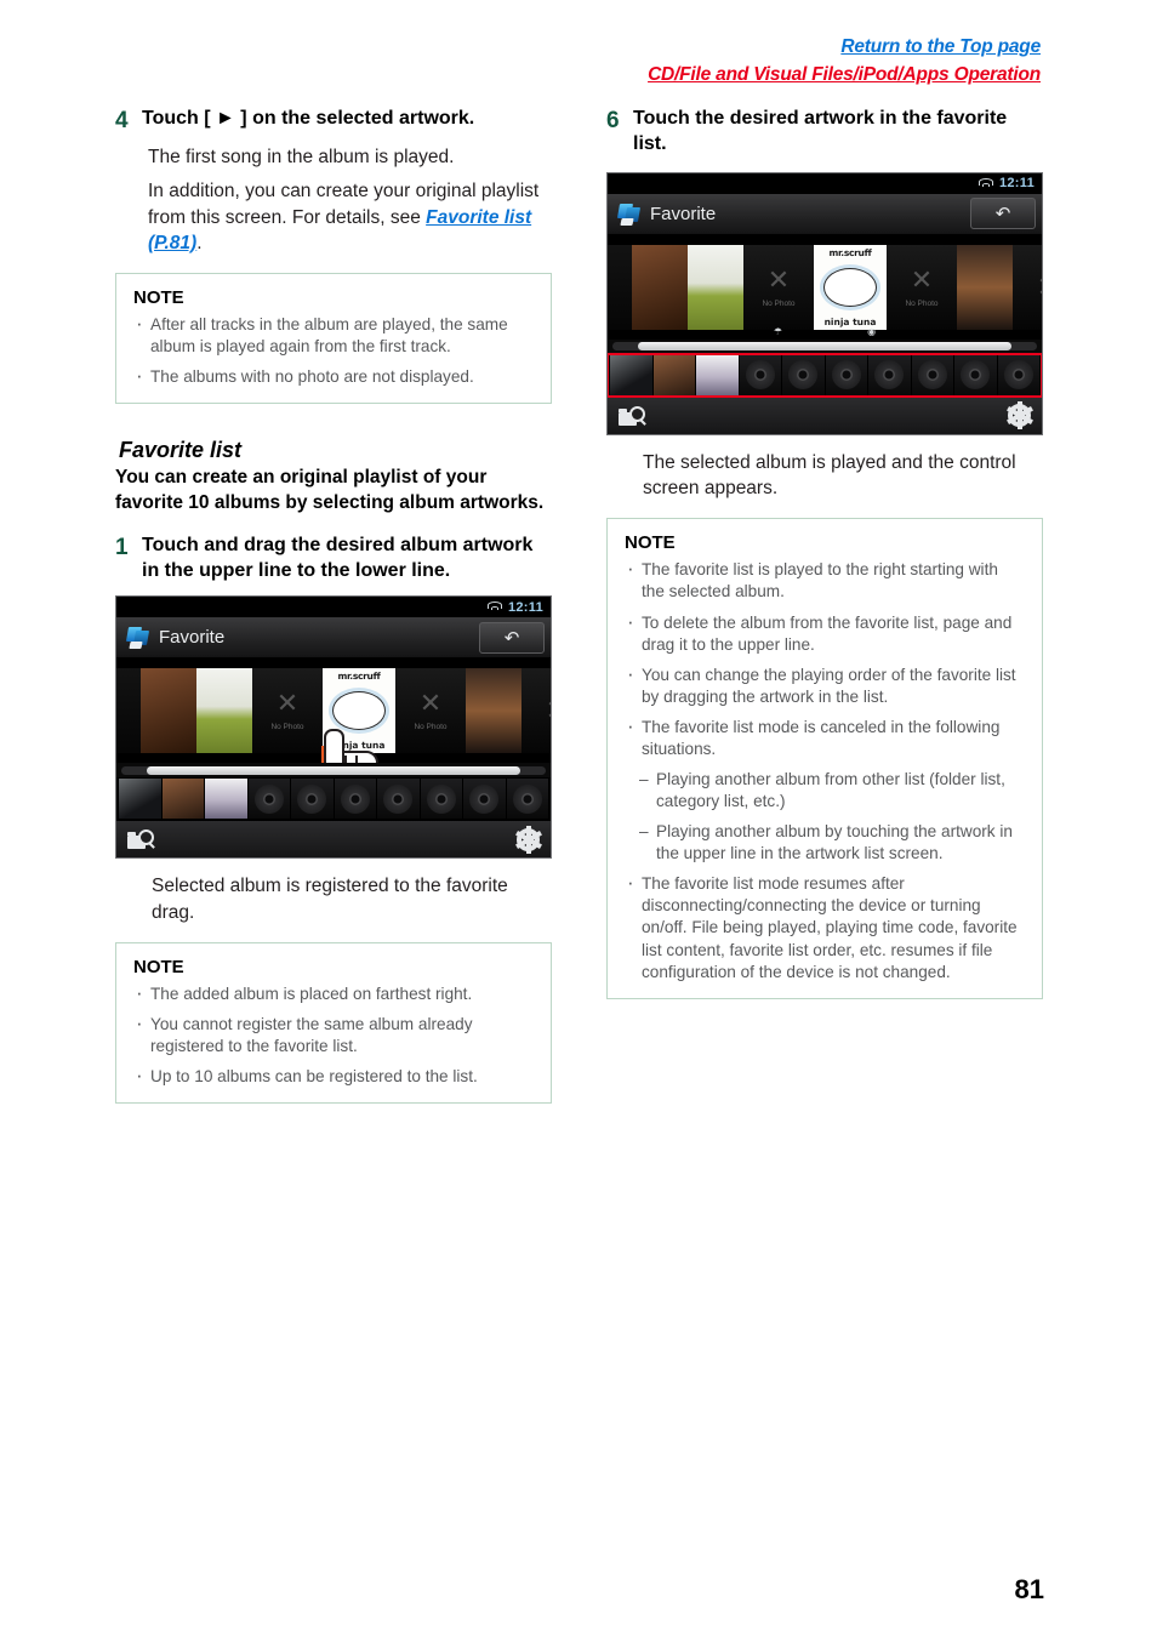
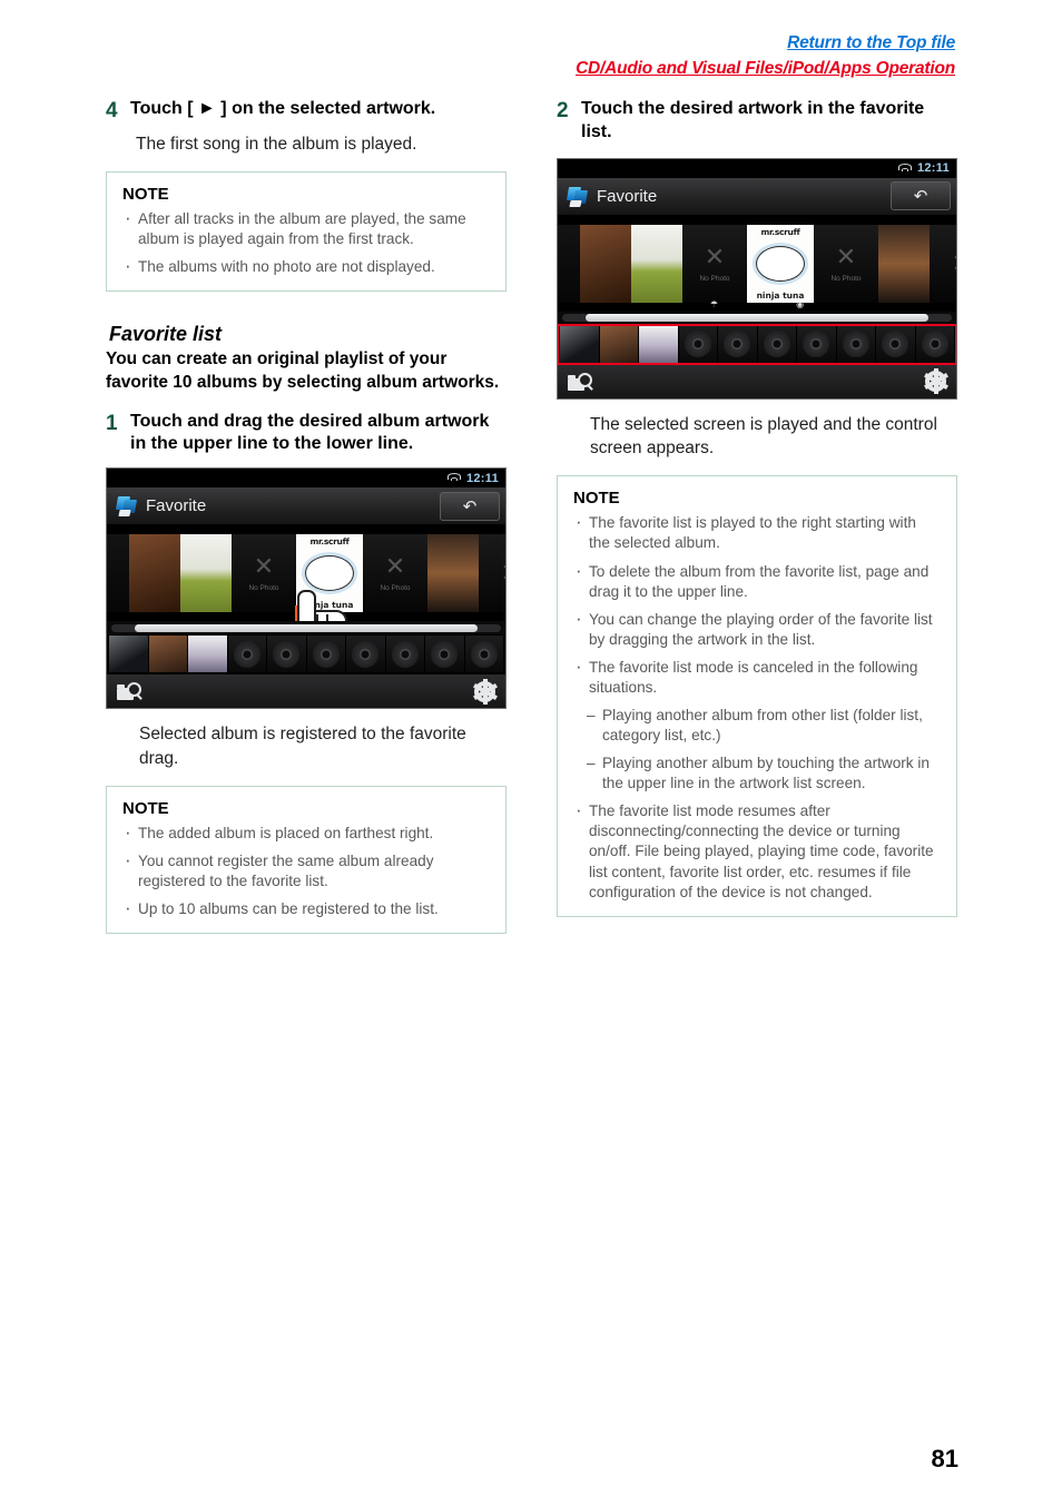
- Return to the Top page
+ Return to the Top file
- CD/File and Visual Files/iPod/Apps Operation
+ CD/Audio and Visual Files/iPod/Apps Operation
  4
  Touch [ ► ] on the selected artwork.
  The first song in the album is played.
- In addition, you can create your original playlist from this screen. For details, see Favorite list (P.81).
  NOTE
  After all tracks in the album are played, the same album is played again from the first track.
  The albums with no photo are not displayed.
  Favorite list
  You can create an original playlist of your favorite 10 albums by selecting album artworks.
  1
  Touch and drag the desired album artwork in the upper line to the lower line.
  12:11
  Favorite
  ↶
  ✕
  mr.scruff
  nja tuna
  ✕
  Selected album is registered to the favorite drag.
  NOTE
  The added album is placed on farthest right.
  You cannot register the same album already registered to the favorite list.
  Up to 10 albums can be registered to the list.
- 6
+ 2
  Touch the desired artwork in the favorite list.
  12:11
  Favorite
  ↶
  ✕
  mr.scruff
  ninja tuna
  ✕
  ☂
  ◉
- The selected album is played and the control screen appears.
+ The selected screen is played and the control screen appears.
  NOTE
  The favorite list is played to the right starting with the selected album.
  To delete the album from the favorite list, page and drag it to the upper line.
  You can change the playing order of the favorite list by dragging the artwork in the list.
  The favorite list mode is canceled in the following situations.
  Playing another album from other list (folder list, category list, etc.)
  Playing another album by touching the artwork in the upper line in the artwork list screen.
  The favorite list mode resumes after disconnecting/connecting the device or turning on/off. File being played, playing time code, favorite list content, favorite list order, etc. resumes if file configuration of the device is not changed.
  81
